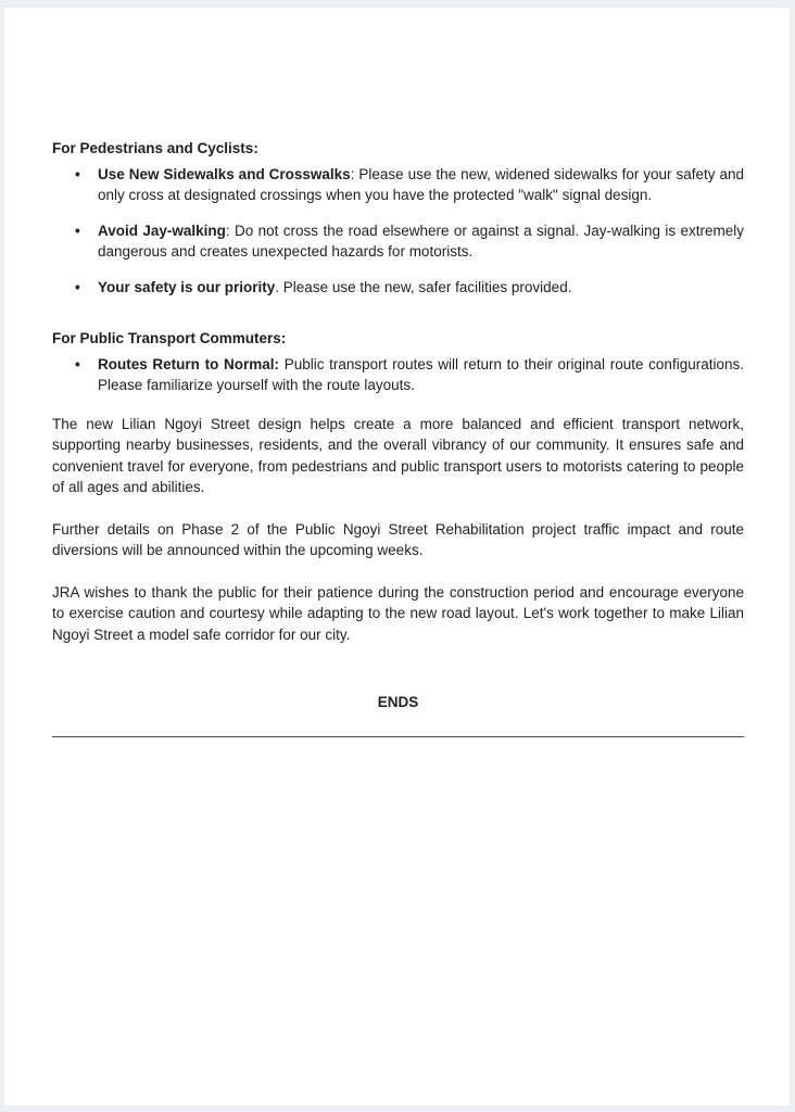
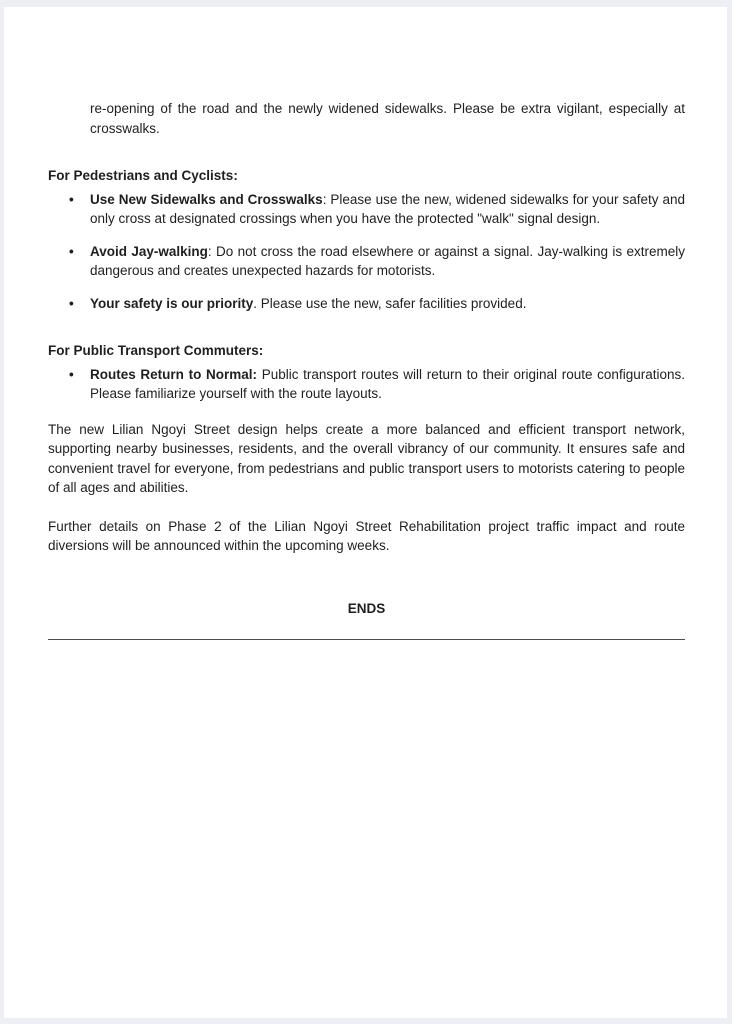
+ re-opening of the road and the newly widened sidewalks. Please be extra vigilant, especially at crosswalks.
  For Pedestrians and Cyclists:
  •
  Use New Sidewalks and Crosswalks: Please use the new, widened sidewalks for your safety and only cross at designated crossings when you have the protected "walk" signal design.
  •
  Avoid Jay-walking: Do not cross the road elsewhere or against a signal. Jay-walking is extremely dangerous and creates unexpected hazards for motorists.
  •
  Your safety is our priority. Please use the new, safer facilities provided.
  For Public Transport Commuters:
  •
  Routes Return to Normal: Public transport routes will return to their original route configurations. Please familiarize yourself with the route layouts.
  The new Lilian Ngoyi Street design helps create a more balanced and efficient transport network, supporting nearby businesses, residents, and the overall vibrancy of our community. It ensures safe and convenient travel for everyone, from pedestrians and public transport users to motorists catering to people of all ages and abilities.
- Further details on Phase 2 of the Public Ngoyi Street Rehabilitation project traffic impact and route diversions will be announced within the upcoming weeks.
+ Further details on Phase 2 of the Lilian Ngoyi Street Rehabilitation project traffic impact and route diversions will be announced within the upcoming weeks.
- JRA wishes to thank the public for their patience during the construction period and encourage everyone to exercise caution and courtesy while adapting to the new road layout. Let's work together to make Lilian Ngoyi Street a model safe corridor for our city.
  ENDS
